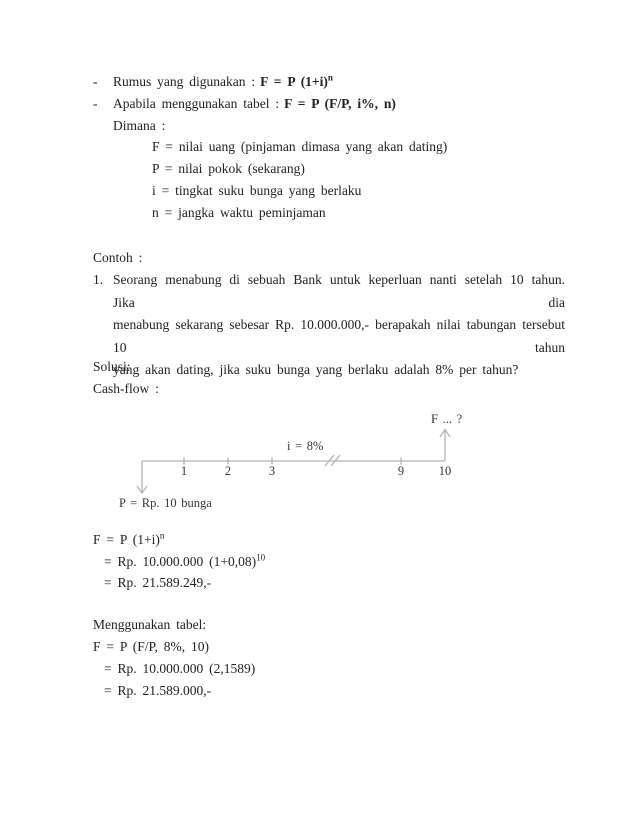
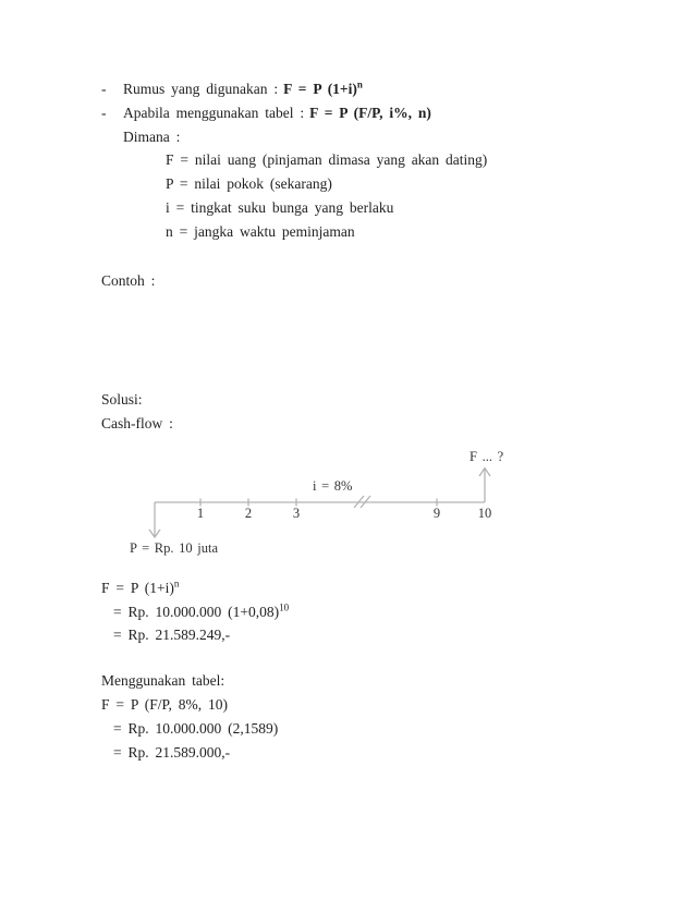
  -
  Rumus yang digunakan : F = P (1+i)n
  -
  Apabila menggunakan tabel : F = P (F/P, i%, n)
  Dimana :
  F = nilai uang (pinjaman dimasa yang akan dating)
  P = nilai pokok (sekarang)
  i = tingkat suku bunga yang berlaku
  n = jangka waktu peminjaman
  Contoh :
- 1.
- Seorang menabung di sebuah Bank untuk keperluan nanti setelah 10 tahun. Jika dia
- menabung sekarang sebesar Rp. 10.000.000,- berapakah nilai tabungan tersebut 10 tahun
- yang akan dating, jika suku bunga yang berlaku adalah 8% per tahun?
  Solusi:
  Cash-flow :
  F ... ?
  i = 8%
  1
  2
  3
  9
  10
- P = Rp. 10 bunga
+ P = Rp. 10 juta
  F = P (1+i)n
  = Rp. 10.000.000 (1+0,08)10
  = Rp. 21.589.249,-
  Menggunakan tabel:
  F = P (F/P, 8%, 10)
  = Rp. 10.000.000 (2,1589)
  = Rp. 21.589.000,-
